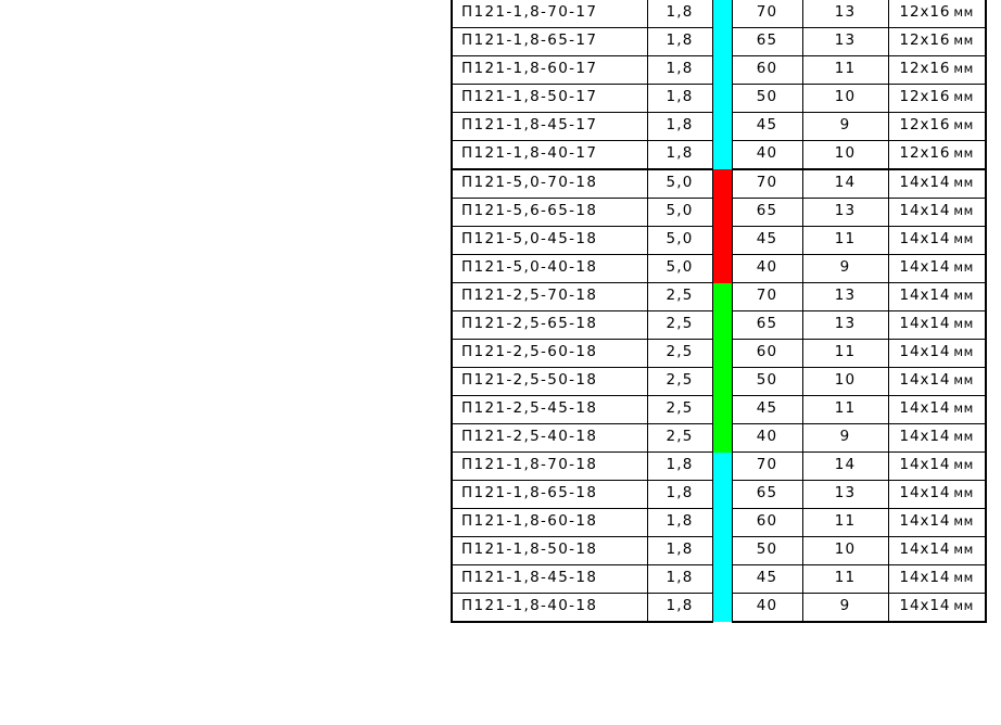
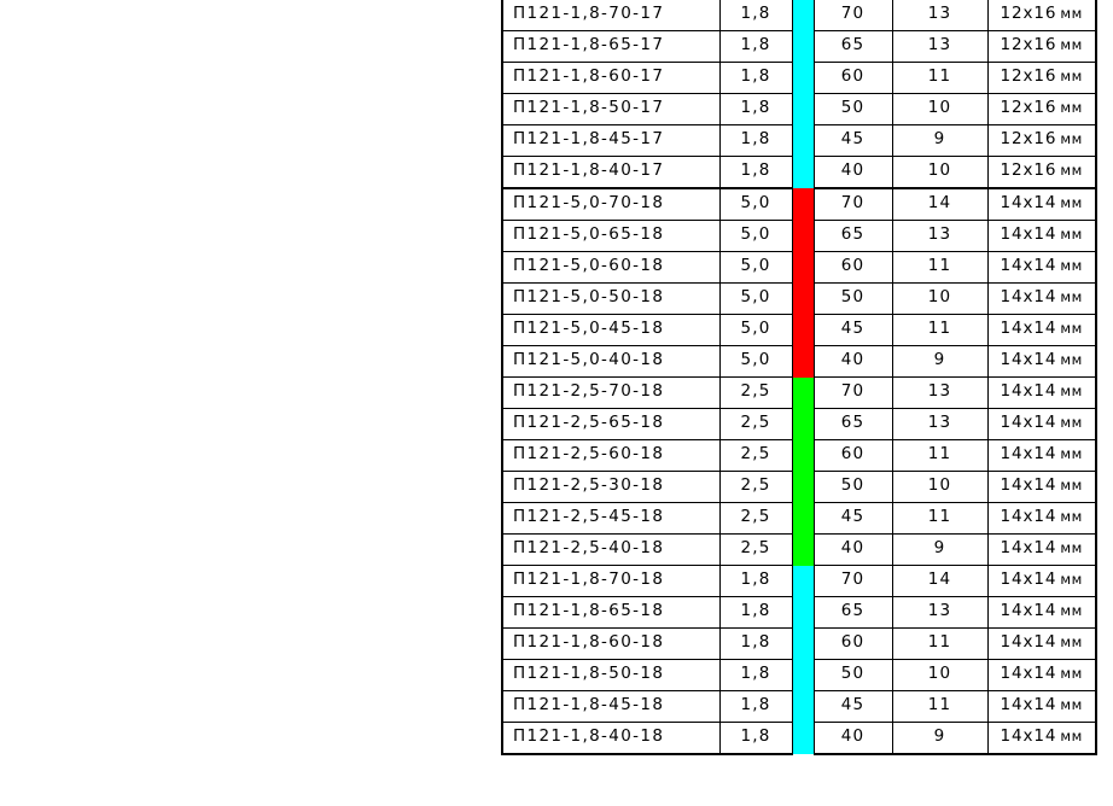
  П121-1,8-70-17	1,8		70	13	12x16 мм
  П121-1,8-65-17	1,8		65	13	12x16 мм
  П121-1,8-60-17	1,8		60	11	12x16 мм
  П121-1,8-50-17	1,8		50	10	12x16 мм
  П121-1,8-45-17	1,8		45	9	12x16 мм
  П121-1,8-40-17	1,8		40	10	12x16 мм
  П121-5,0-70-18	5,0		70	14	14x14 мм
- П121-5,6-65-18	5,0		65	13	14x14 мм
+ П121-5,0-65-18	5,0		65	13	14x14 мм
+ П121-5,0-60-18	5,0		60	11	14x14 мм
+ П121-5,0-50-18	5,0		50	10	14x14 мм
  П121-5,0-45-18	5,0		45	11	14x14 мм
  П121-5,0-40-18	5,0		40	9	14x14 мм
  П121-2,5-70-18	2,5		70	13	14x14 мм
  П121-2,5-65-18	2,5		65	13	14x14 мм
  П121-2,5-60-18	2,5		60	11	14x14 мм
- П121-2,5-50-18	2,5		50	10	14x14 мм
+ П121-2,5-30-18	2,5		50	10	14x14 мм
  П121-2,5-45-18	2,5		45	11	14x14 мм
  П121-2,5-40-18	2,5		40	9	14x14 мм
  П121-1,8-70-18	1,8		70	14	14x14 мм
  П121-1,8-65-18	1,8		65	13	14x14 мм
  П121-1,8-60-18	1,8		60	11	14x14 мм
  П121-1,8-50-18	1,8		50	10	14x14 мм
  П121-1,8-45-18	1,8		45	11	14x14 мм
  П121-1,8-40-18	1,8		40	9	14x14 мм
